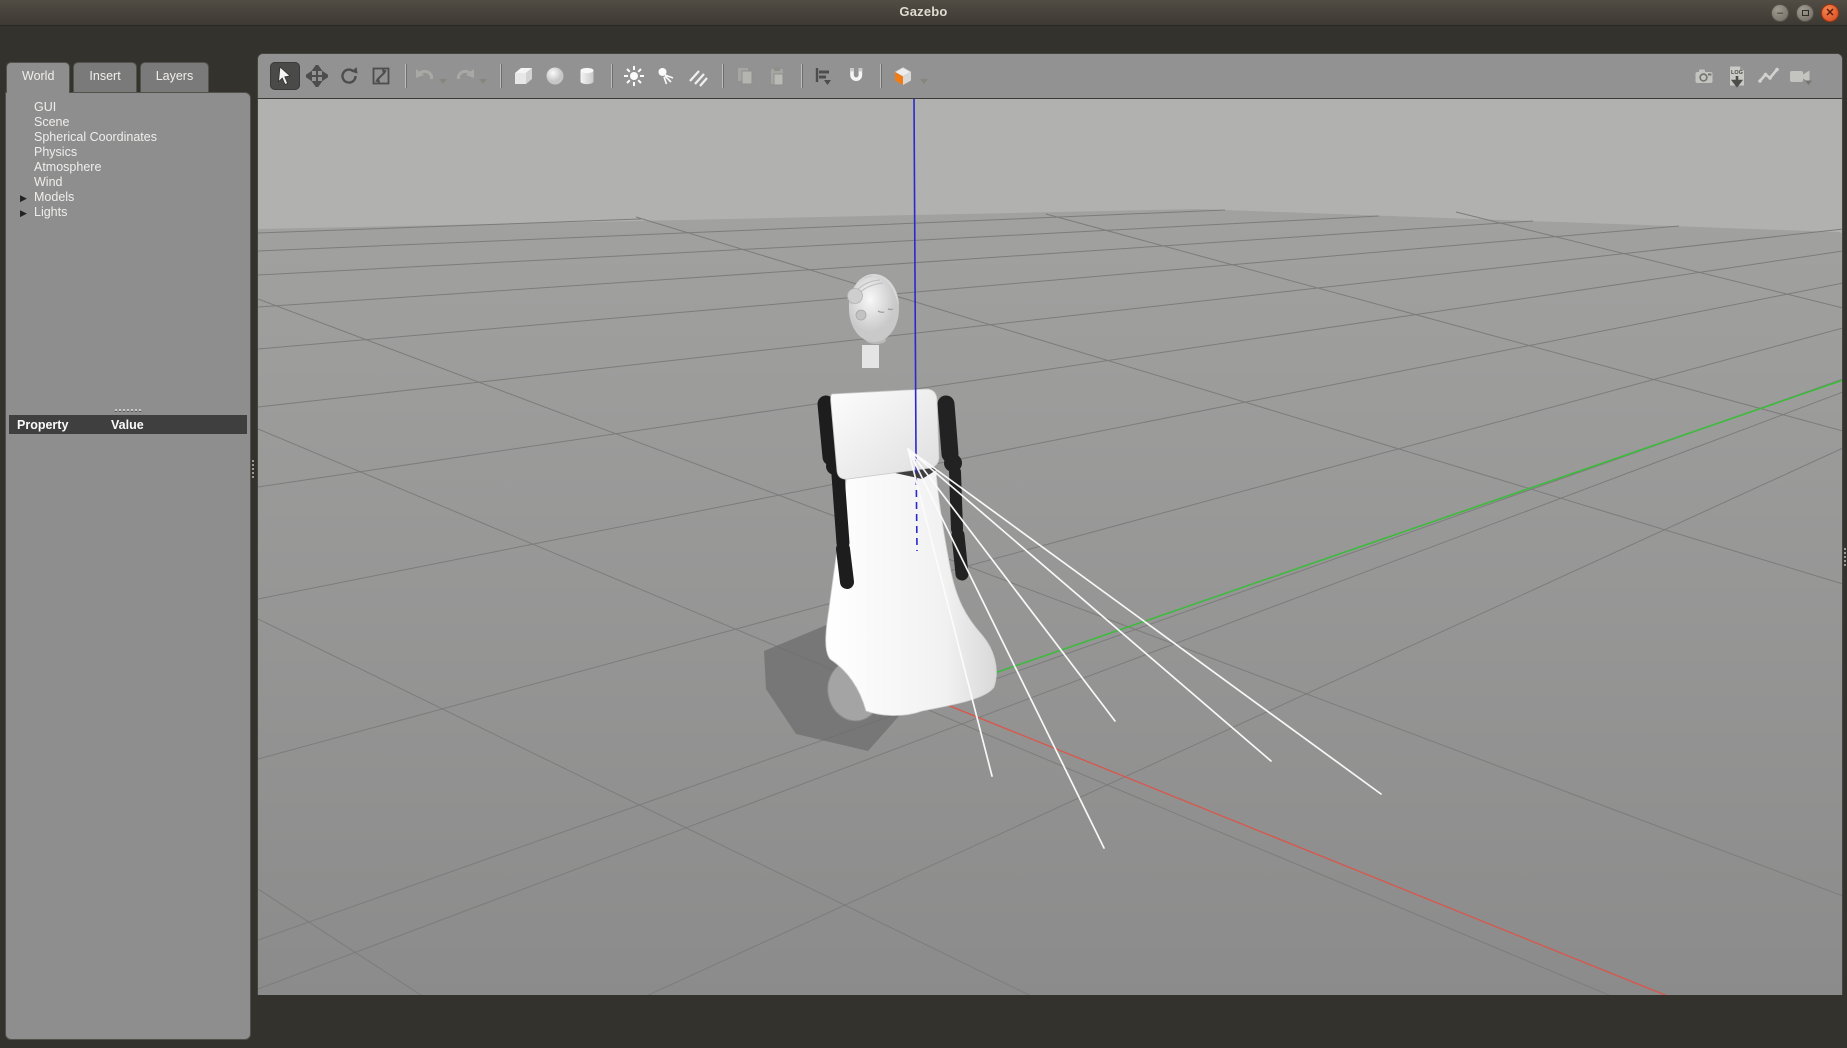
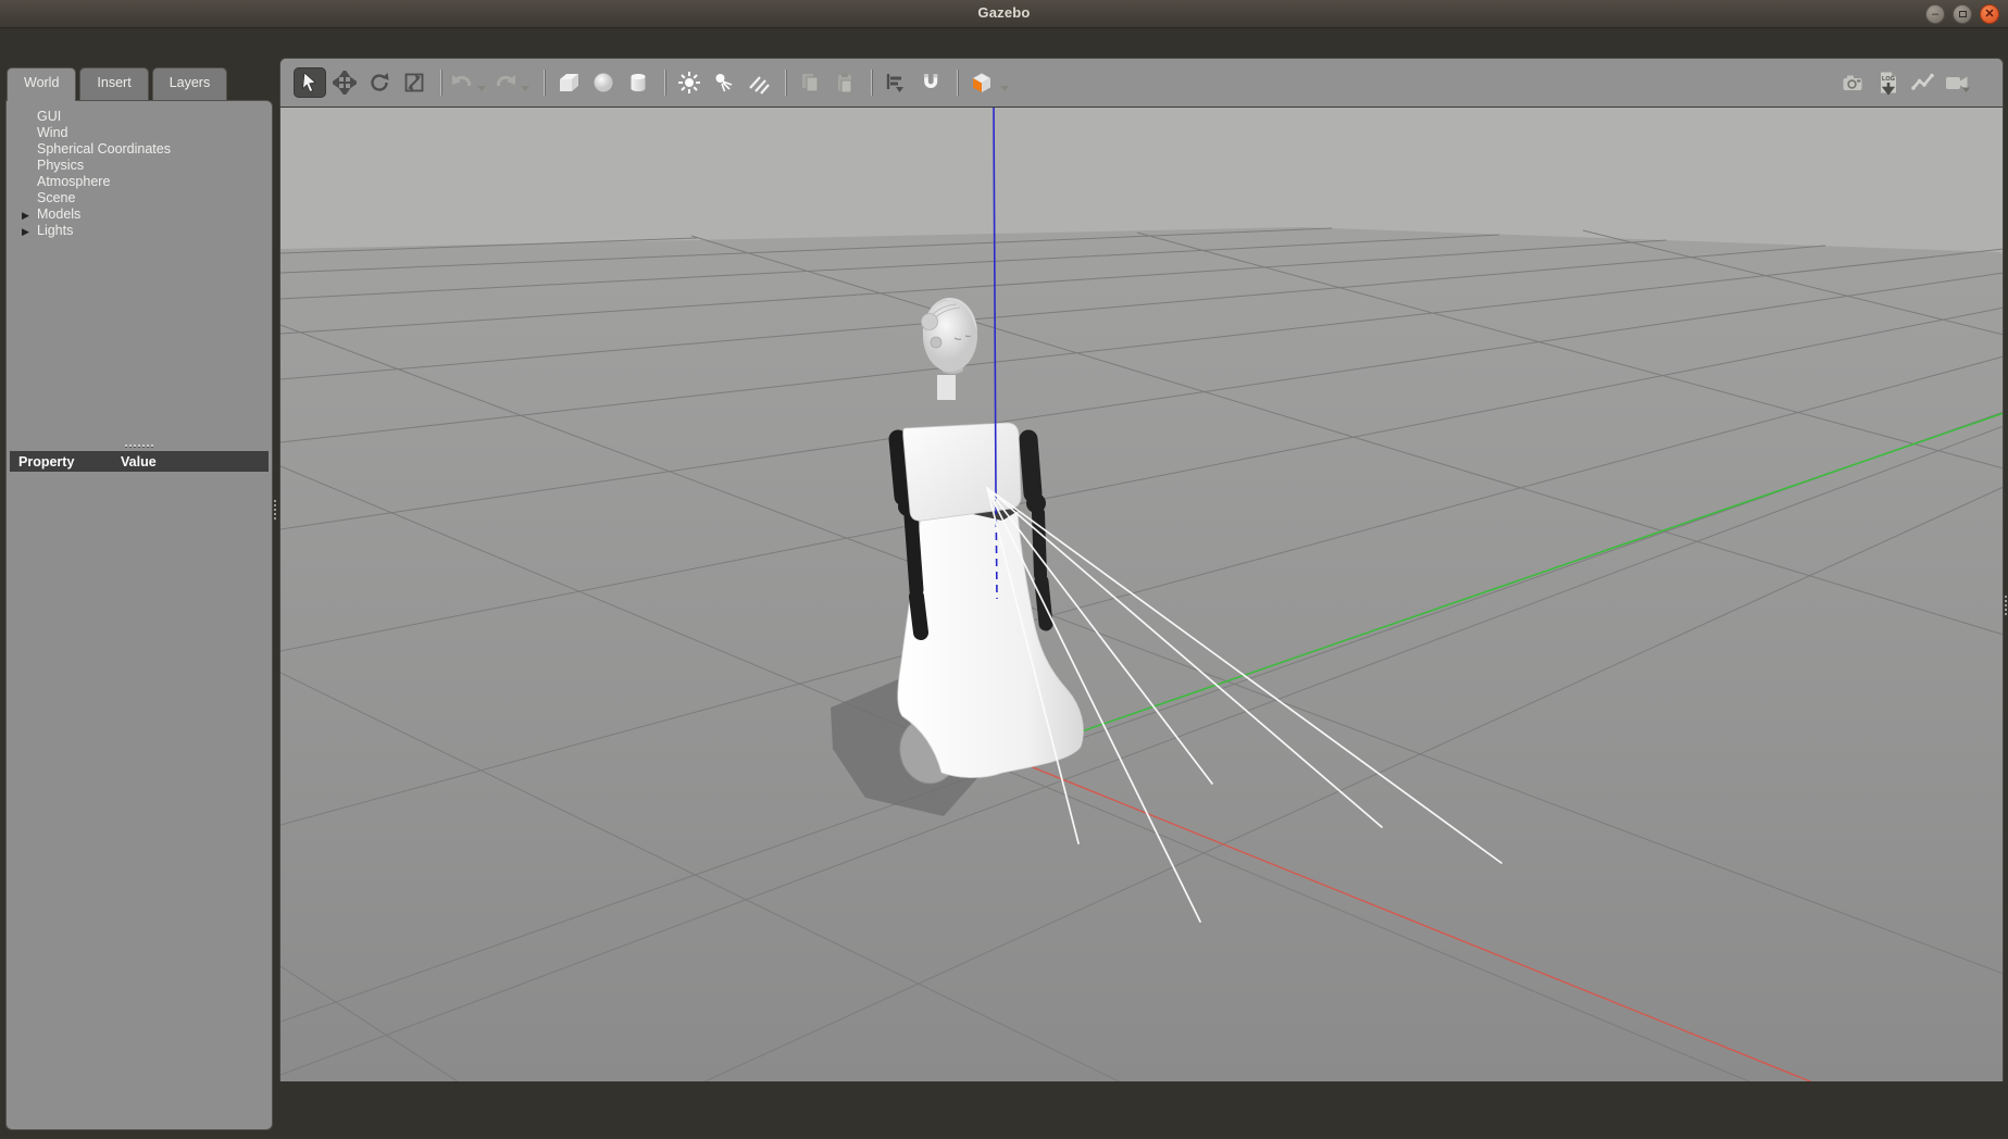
  Gazebo
  –
  ✕
  World
  Insert
  Layers
  GUI
- Scene
+ Wind
  Spherical Coordinates
  Physics
  Atmosphere
- Wind
+ Scene
  ▶
  Models
  ▶
  Lights
  Property
  Value
